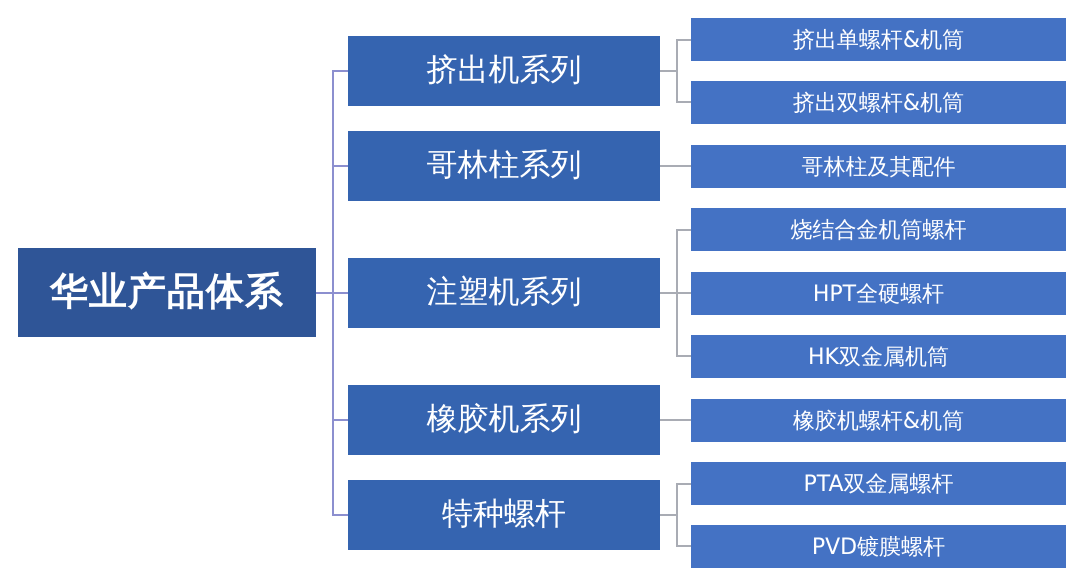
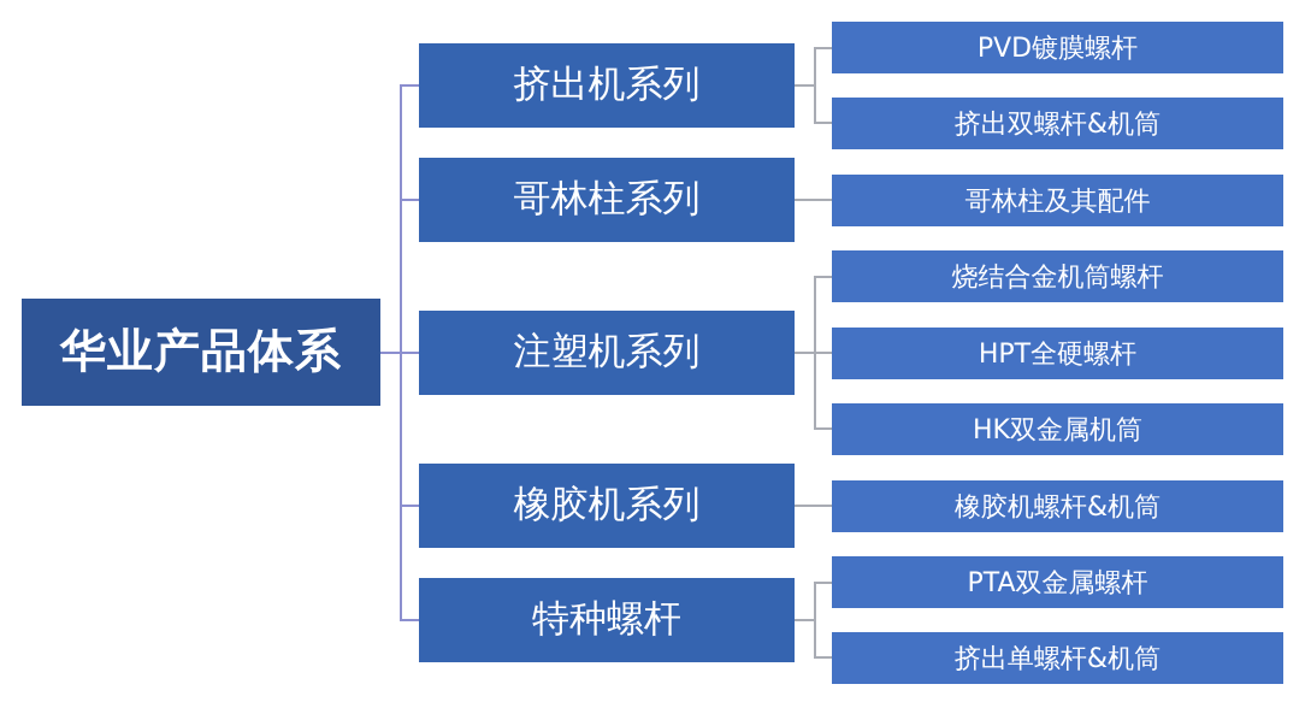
  华业产品体系
  挤出机系列
  哥林柱系列
  注塑机系列
  橡胶机系列
  特种螺杆
- 挤出单螺杆&机筒
+ PVD镀膜螺杆
  挤出双螺杆&机筒
  哥林柱及其配件
  烧结合金机筒螺杆
  HPT全硬螺杆
  HK双金属机筒
  橡胶机螺杆&机筒
  PTA双金属螺杆
- PVD镀膜螺杆
+ 挤出单螺杆&机筒
